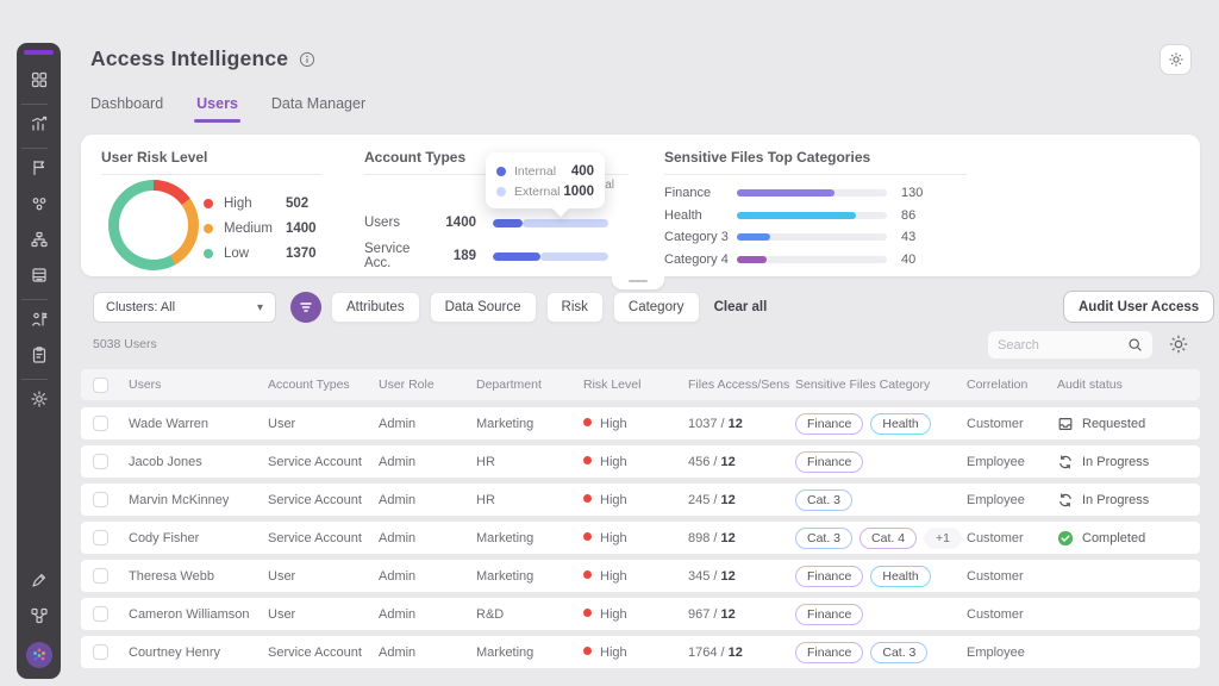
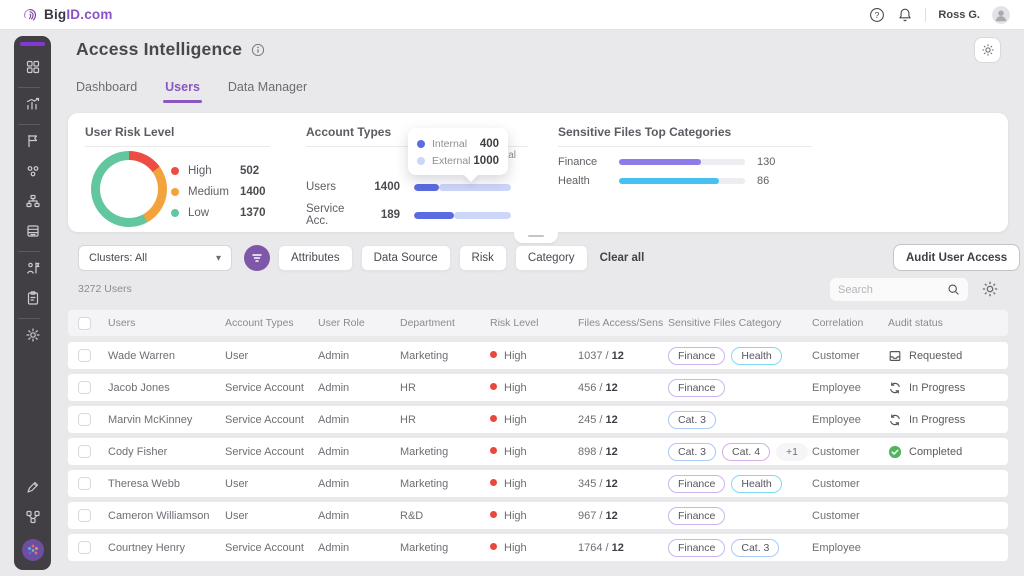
+ BigID.com
+ ?
+ Ross G.
  Access Intelligence
  Dashboard
  Users
  Data Manager
  User Risk Level
  High
  502
  Medium
  1400
  Low
  1370
  Account Types
  Users
  1400
  Service Acc.
  189
  Sensitive Files Top Categories
  Finance
  130
  Health
  86
- Category 3
- 43
- Category 4
- 40
  Internal
  400
  External
  1000
  Clusters: All
  ▾
  Attributes
  Data Source
  Risk
  Category
  Clear all
  Audit User Access
- 5038 Users
+ 3272 Users
  Search
  Users
  Account Types
  User Role
  Department
  Risk Level
  Files Access/Sens
  Sensitive Files Category
  Correlation
  Audit status
  Wade Warren
  User
  Admin
  Marketing
  High
  1037 / 12
  Finance
  Health
  Customer
  Requested
  Jacob Jones
  Service Account
  Admin
  HR
  High
  456 / 12
  Finance
  Employee
  In Progress
  Marvin McKinney
  Service Account
  Admin
  HR
  High
  245 / 12
  Cat. 3
  Employee
  In Progress
  Cody Fisher
  Service Account
  Admin
  Marketing
  High
  898 / 12
  Cat. 3
  Cat. 4
  +1
  Customer
  Completed
  Theresa Webb
  User
  Admin
  Marketing
  High
  345 / 12
  Finance
  Health
  Customer
  Cameron Williamson
  User
  Admin
  R&D
  High
  967 / 12
  Finance
  Customer
  Courtney Henry
  Service Account
  Admin
  Marketing
  High
  1764 / 12
  Finance
  Cat. 3
  Employee
